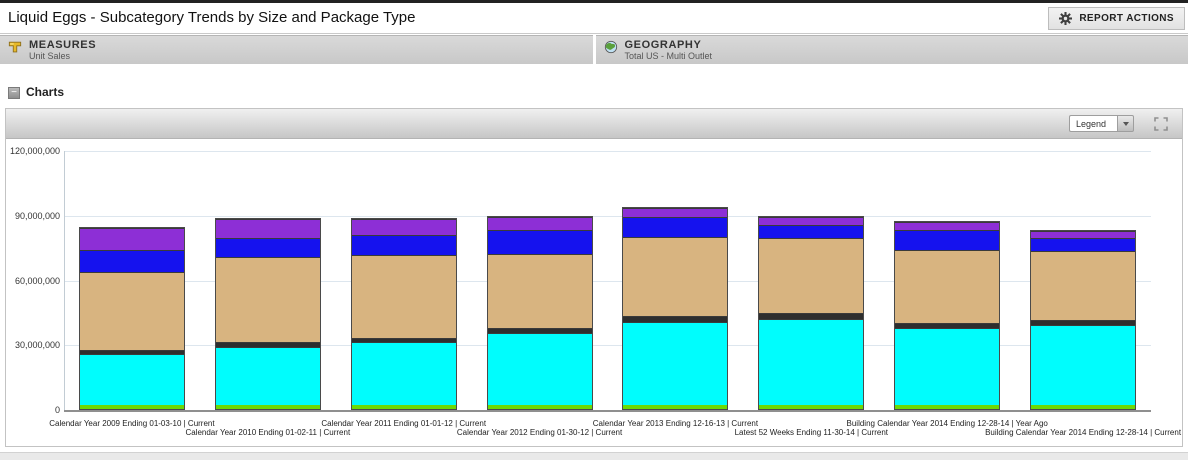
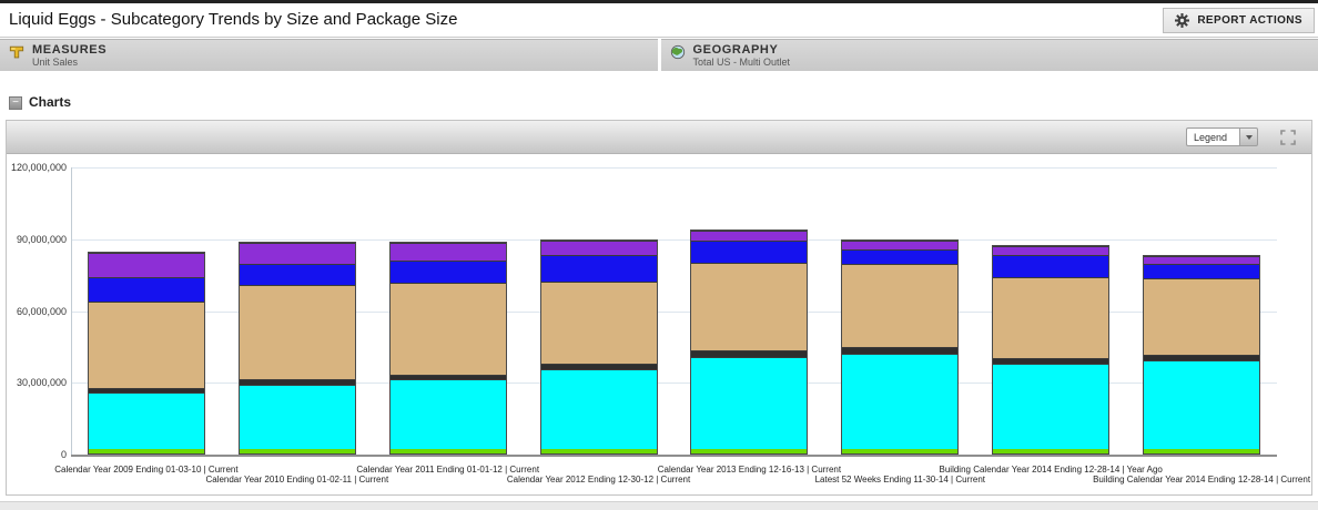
- Liquid Eggs - Subcategory Trends by Size and Package Type
+ Liquid Eggs - Subcategory Trends by Size and Package Size
  REPORT ACTIONS
  MEASURES
  Unit Sales
  GEOGRAPHY
  Total US - Multi Outlet
  −
  Charts
  Legend
  0
  30,000,000
  60,000,000
  90,000,000
  120,000,000
  Calendar Year 2009 Ending 01-03-10 | Current
  Calendar Year 2010 Ending 01-02-11 | Current
  Calendar Year 2011 Ending 01-01-12 | Current
- Calendar Year 2012 Ending 01-30-12 | Current
+ Calendar Year 2012 Ending 12-30-12 | Current
  Calendar Year 2013 Ending 12-16-13 | Current
  Latest 52 Weeks Ending 11-30-14 | Current
  Building Calendar Year 2014 Ending 12-28-14 | Year Ago
  Building Calendar Year 2014 Ending 12-28-14 | Current
